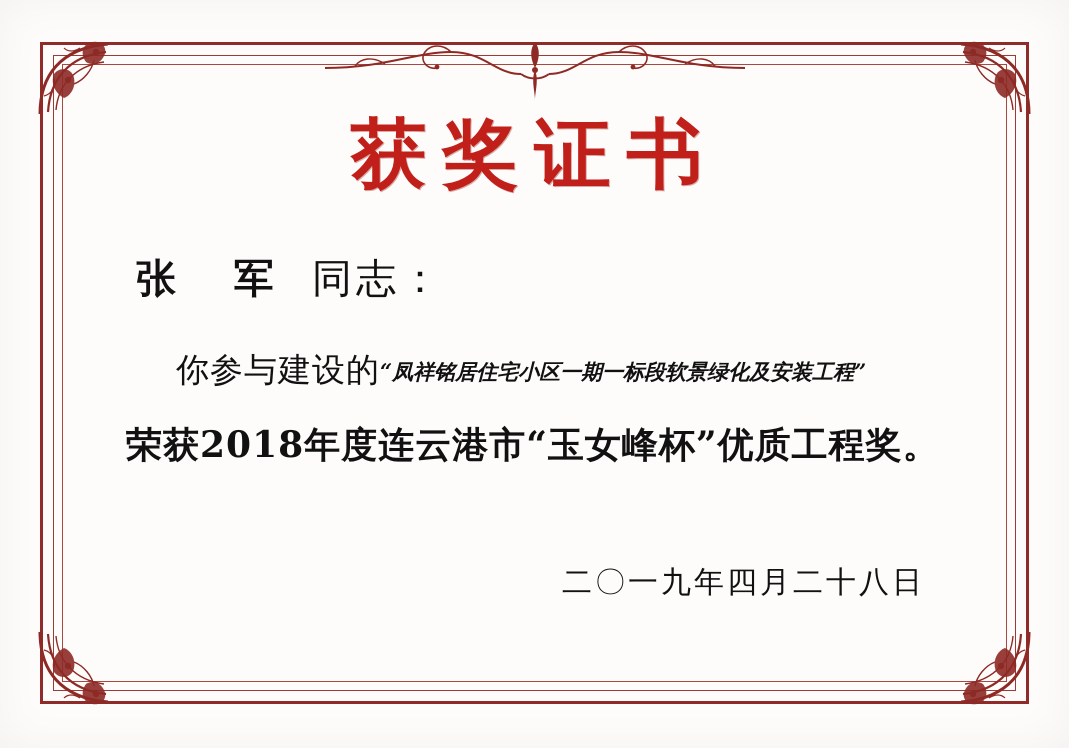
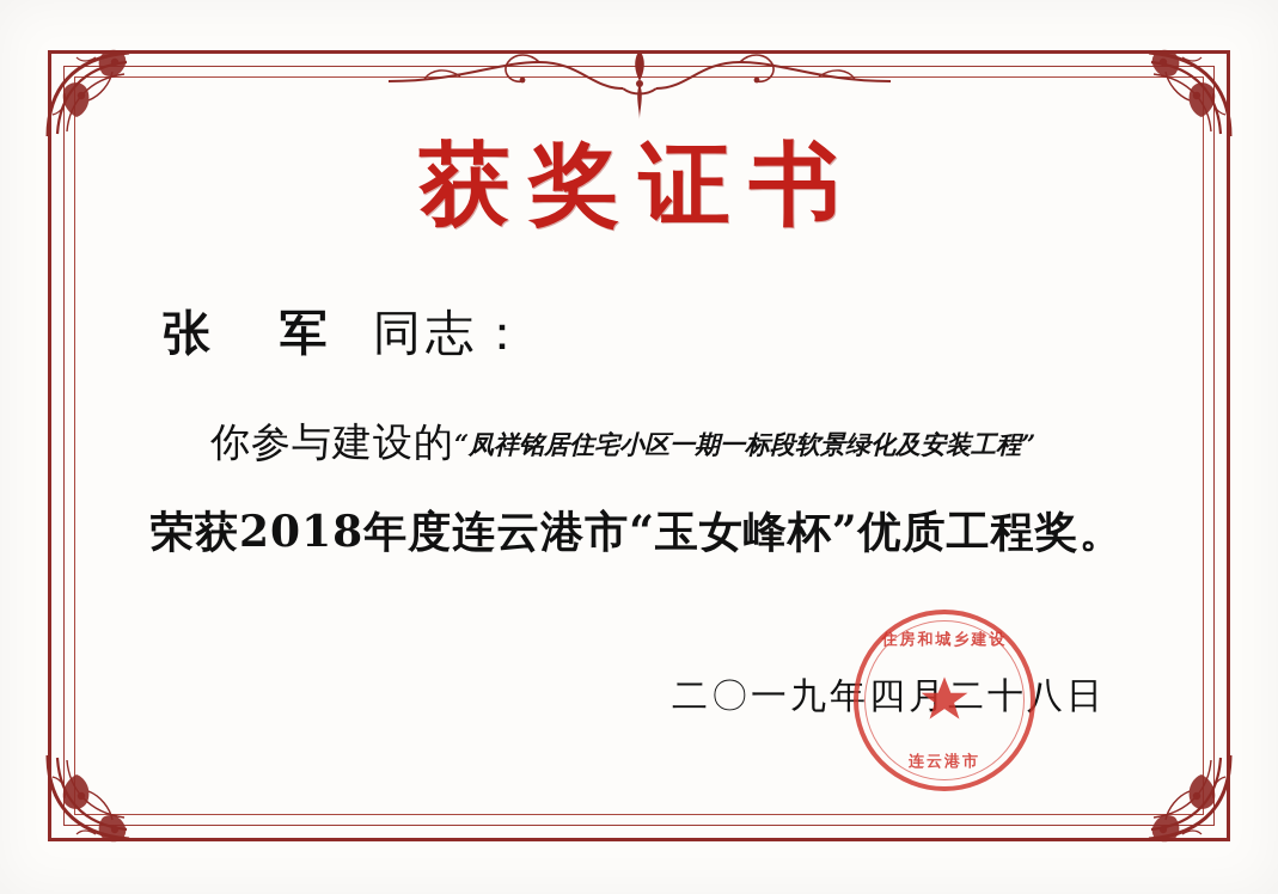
  获奖证书
  张 军 同志：
  你参与建设的“凤祥铭居住宅小区一期一标段软景绿化及安装工程”
  荣获2018年度连云港市“玉女峰杯”优质工程奖。
  二〇一九年四月二十八日
+ 住房和城乡建设
+ 连云港市
